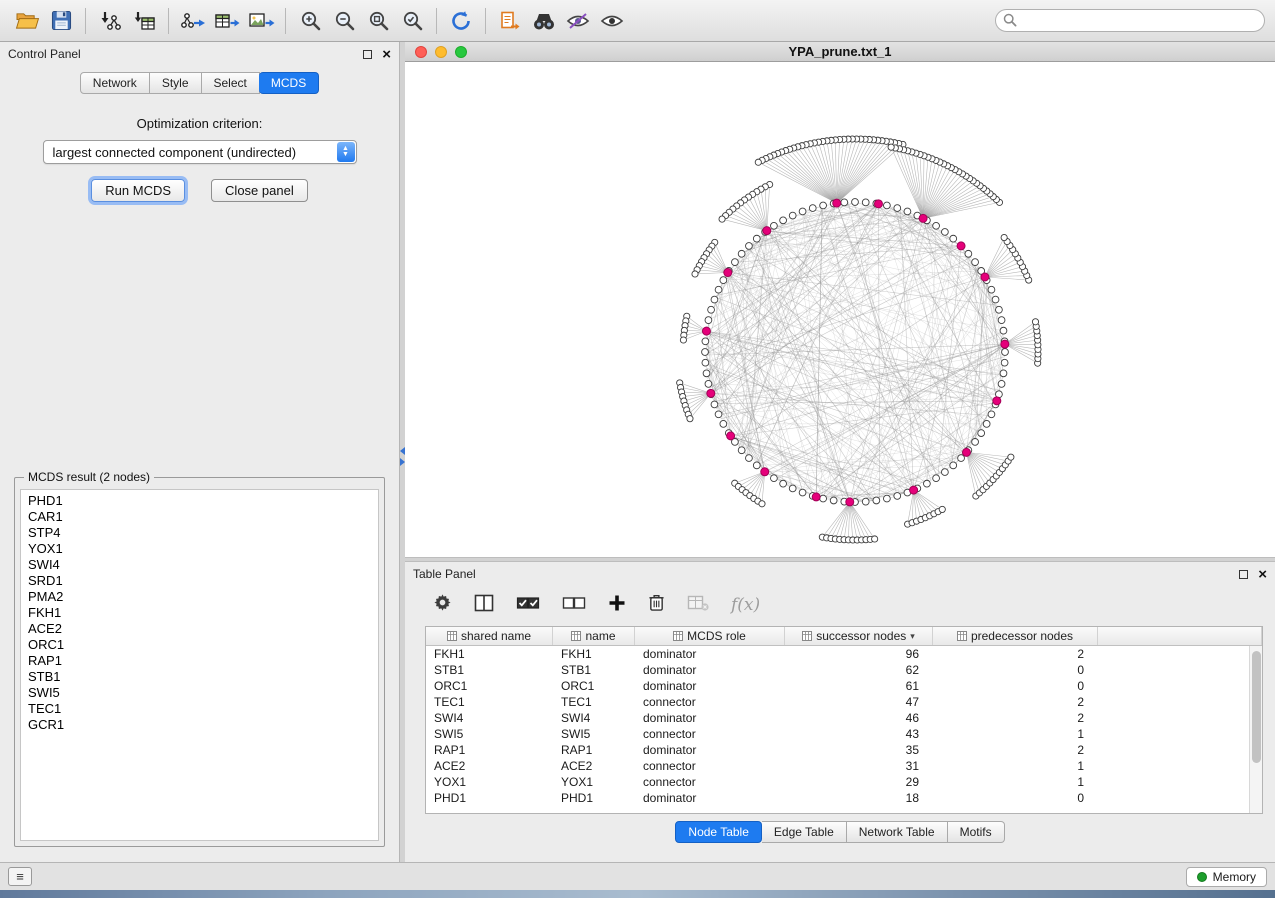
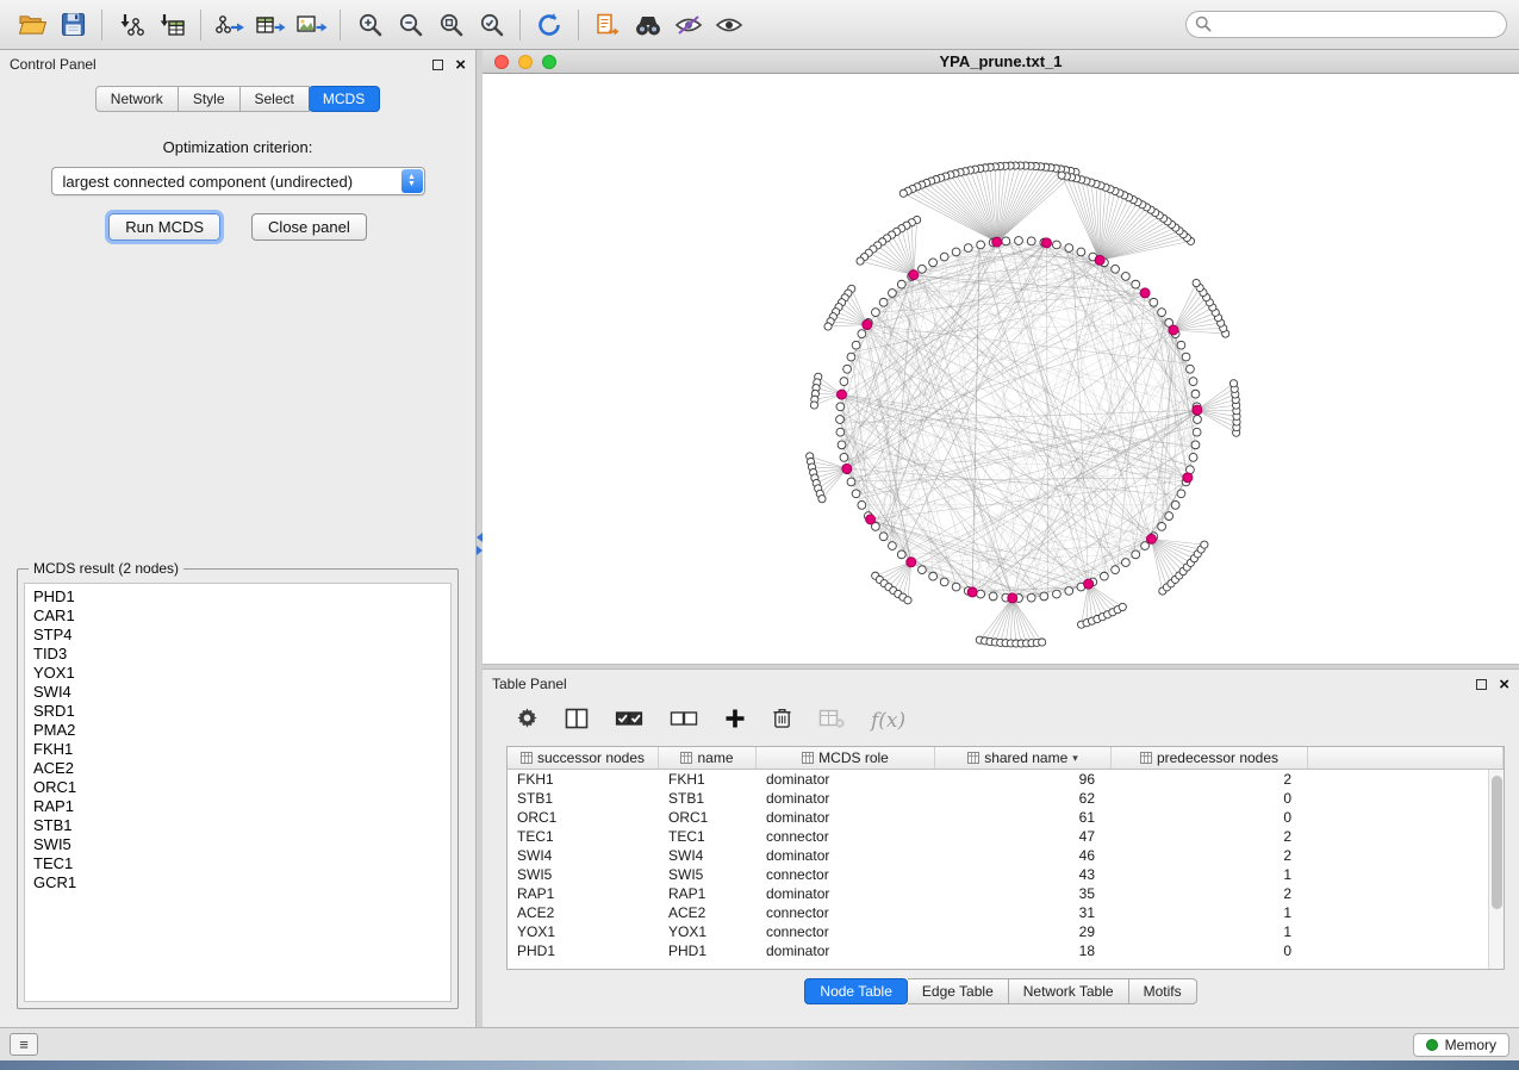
  Control Panel
  ×
  Network
  Style
  Select
  MCDS
  Optimization criterion:
  largest connected component (undirected)
  Run MCDS
  Close panel
  MCDS result (2 nodes)
  PHD1
  CAR1
  STP4
+ TID3
  YOX1
  SWI4
  SRD1
  PMA2
  FKH1
  ACE2
  ORC1
  RAP1
  STB1
  SWI5
  TEC1
  GCR1
  YPA_prune.txt_1
  Table Panel
  ×
  f(x)
- shared name
+ successor nodes
  name
  MCDS role
- successor nodes
+ shared name
  ▾
  predecessor nodes
  FKH1
  FKH1
  dominator
  96
  2
  STB1
  STB1
  dominator
  62
  0
  ORC1
  ORC1
  dominator
  61
  0
  TEC1
  TEC1
  connector
  47
  2
  SWI4
  SWI4
  dominator
  46
  2
  SWI5
  SWI5
  connector
  43
  1
  RAP1
  RAP1
  dominator
  35
  2
  ACE2
  ACE2
  connector
  31
  1
  YOX1
  YOX1
  connector
  29
  1
  PHD1
  PHD1
  dominator
  18
  0
  Node Table
  Edge Table
  Network Table
  Motifs
  ≡
  Memory
